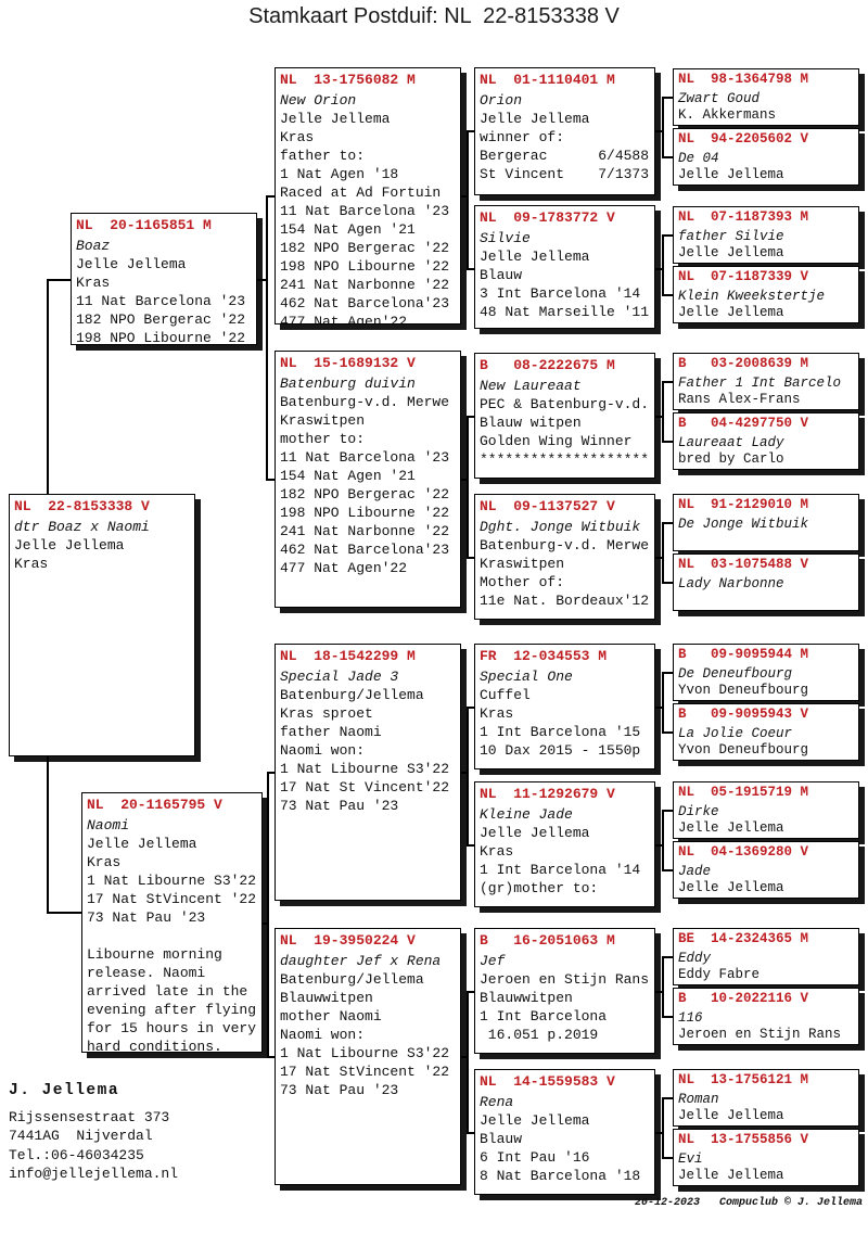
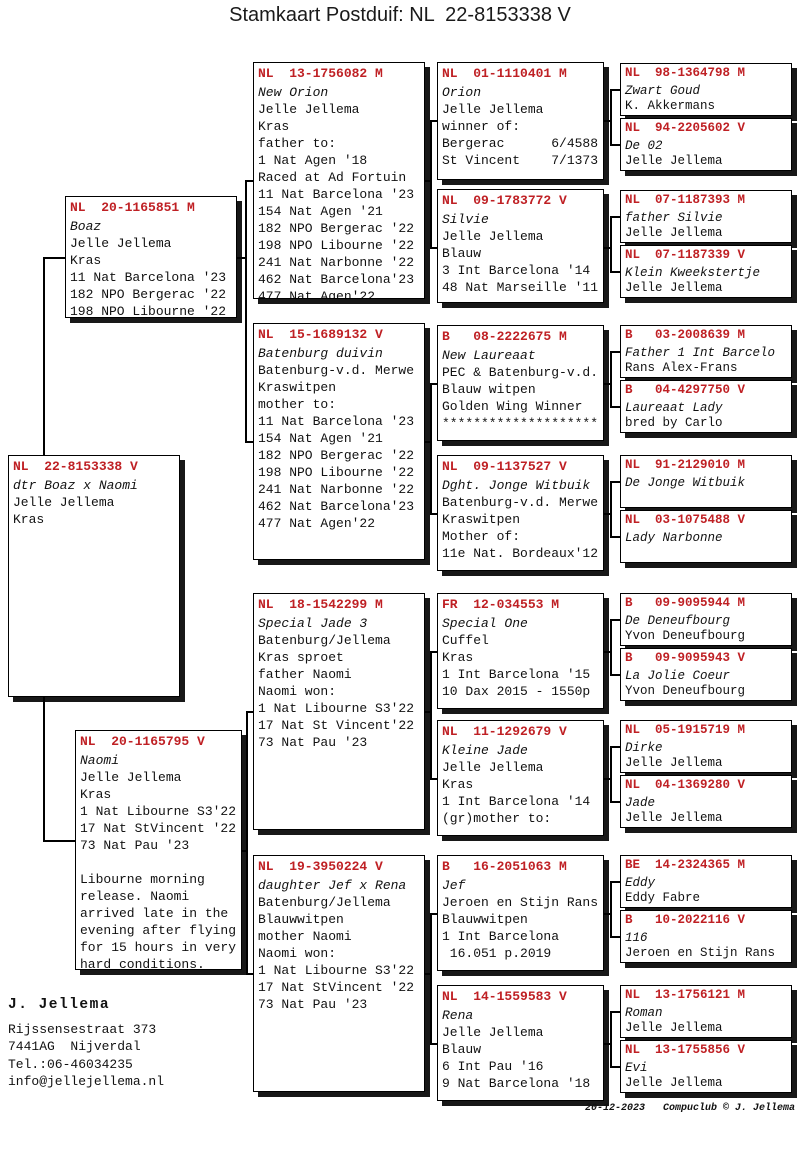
  Stamkaart Postduif: NL 22-8153338 V
  NL 22-8153338 V
  dtr Boaz x Naomi
  Jelle Jellema
  Kras
  NL 20-1165851 M
  Boaz
  Jelle Jellema
  Kras
  11 Nat Barcelona '23
  182 NPO Bergerac '22
  198 NPO Libourne '22
  NL 20-1165795 V
  Naomi
  Jelle Jellema
  Kras
  1 Nat Libourne S3'22
  17 Nat StVincent '22
  73 Nat Pau '23
  Libourne morning
  release. Naomi
  arrived late in the
  evening after flying
  for 15 hours in very
  hard conditions.
  NL 13-1756082 M
  New Orion
  Jelle Jellema
  Kras
  father to:
  1 Nat Agen '18
  Raced at Ad Fortuin
  11 Nat Barcelona '23
  154 Nat Agen '21
  182 NPO Bergerac '22
  198 NPO Libourne '22
  241 Nat Narbonne '22
  462 Nat Barcelona'23
  477 Nat Agen'22
  NL 15-1689132 V
  Batenburg duivin
  Batenburg-v.d. Merwe
  Kraswitpen
  mother to:
  11 Nat Barcelona '23
  154 Nat Agen '21
  182 NPO Bergerac '22
  198 NPO Libourne '22
  241 Nat Narbonne '22
  462 Nat Barcelona'23
  477 Nat Agen'22
  NL 18-1542299 M
  Special Jade 3
  Batenburg/Jellema
  Kras sproet
  father Naomi
  Naomi won:
  1 Nat Libourne S3'22
  17 Nat St Vincent'22
  73 Nat Pau '23
  NL 19-3950224 V
  daughter Jef x Rena
  Batenburg/Jellema
  Blauwwitpen
  mother Naomi
  Naomi won:
  1 Nat Libourne S3'22
  17 Nat StVincent '22
  73 Nat Pau '23
  NL 01-1110401 M
  Orion
  Jelle Jellema
  winner of:
  Bergerac 6/4588
  St Vincent 7/1373
  NL 09-1783772 V
  Silvie
  Jelle Jellema
  Blauw
  3 Int Barcelona '14
  48 Nat Marseille '11
  B 08-2222675 M
  New Laureaat
  PEC & Batenburg-v.d.
  Blauw witpen
  Golden Wing Winner
  ********************
  NL 09-1137527 V
  Dght. Jonge Witbuik
  Batenburg-v.d. Merwe
  Kraswitpen
  Mother of:
  11e Nat. Bordeaux'12
  FR 12-034553 M
  Special One
  Cuffel
  Kras
  1 Int Barcelona '15
  10 Dax 2015 - 1550p
  NL 11-1292679 V
  Kleine Jade
  Jelle Jellema
  Kras
  1 Int Barcelona '14
  (gr)mother to:
  B 16-2051063 M
  Jef
  Jeroen en Stijn Rans
  Blauwwitpen
  1 Int Barcelona
  16.051 p.2019
  NL 14-1559583 V
  Rena
  Jelle Jellema
  Blauw
  6 Int Pau '16
- 8 Nat Barcelona '18
+ 9 Nat Barcelona '18
  NL 98-1364798 M
  Zwart Goud
  K. Akkermans
  NL 94-2205602 V
- De 04
+ De 02
  Jelle Jellema
  NL 07-1187393 M
  father Silvie
  Jelle Jellema
  NL 07-1187339 V
  Klein Kweekstertje
  Jelle Jellema
  B 03-2008639 M
  Father 1 Int Barcelo
  Rans Alex-Frans
  B 04-4297750 V
  Laureaat Lady
  bred by Carlo
  NL 91-2129010 M
  De Jonge Witbuik
  NL 03-1075488 V
  Lady Narbonne
  B 09-9095944 M
  De Deneufbourg
  Yvon Deneufbourg
  B 09-9095943 V
  La Jolie Coeur
  Yvon Deneufbourg
  NL 05-1915719 M
  Dirke
  Jelle Jellema
  NL 04-1369280 V
  Jade
  Jelle Jellema
  BE 14-2324365 M
  Eddy
  Eddy Fabre
  B 10-2022116 V
  116
  Jeroen en Stijn Rans
  NL 13-1756121 M
  Roman
  Jelle Jellema
  NL 13-1755856 V
  Evi
  Jelle Jellema
  J. Jellema
  Rijssensestraat 373
  7441AG Nijverdal
  Tel.:06-46034235
  info@jellejellema.nl
  20-12-2023 Compuclub © J. Jellema
